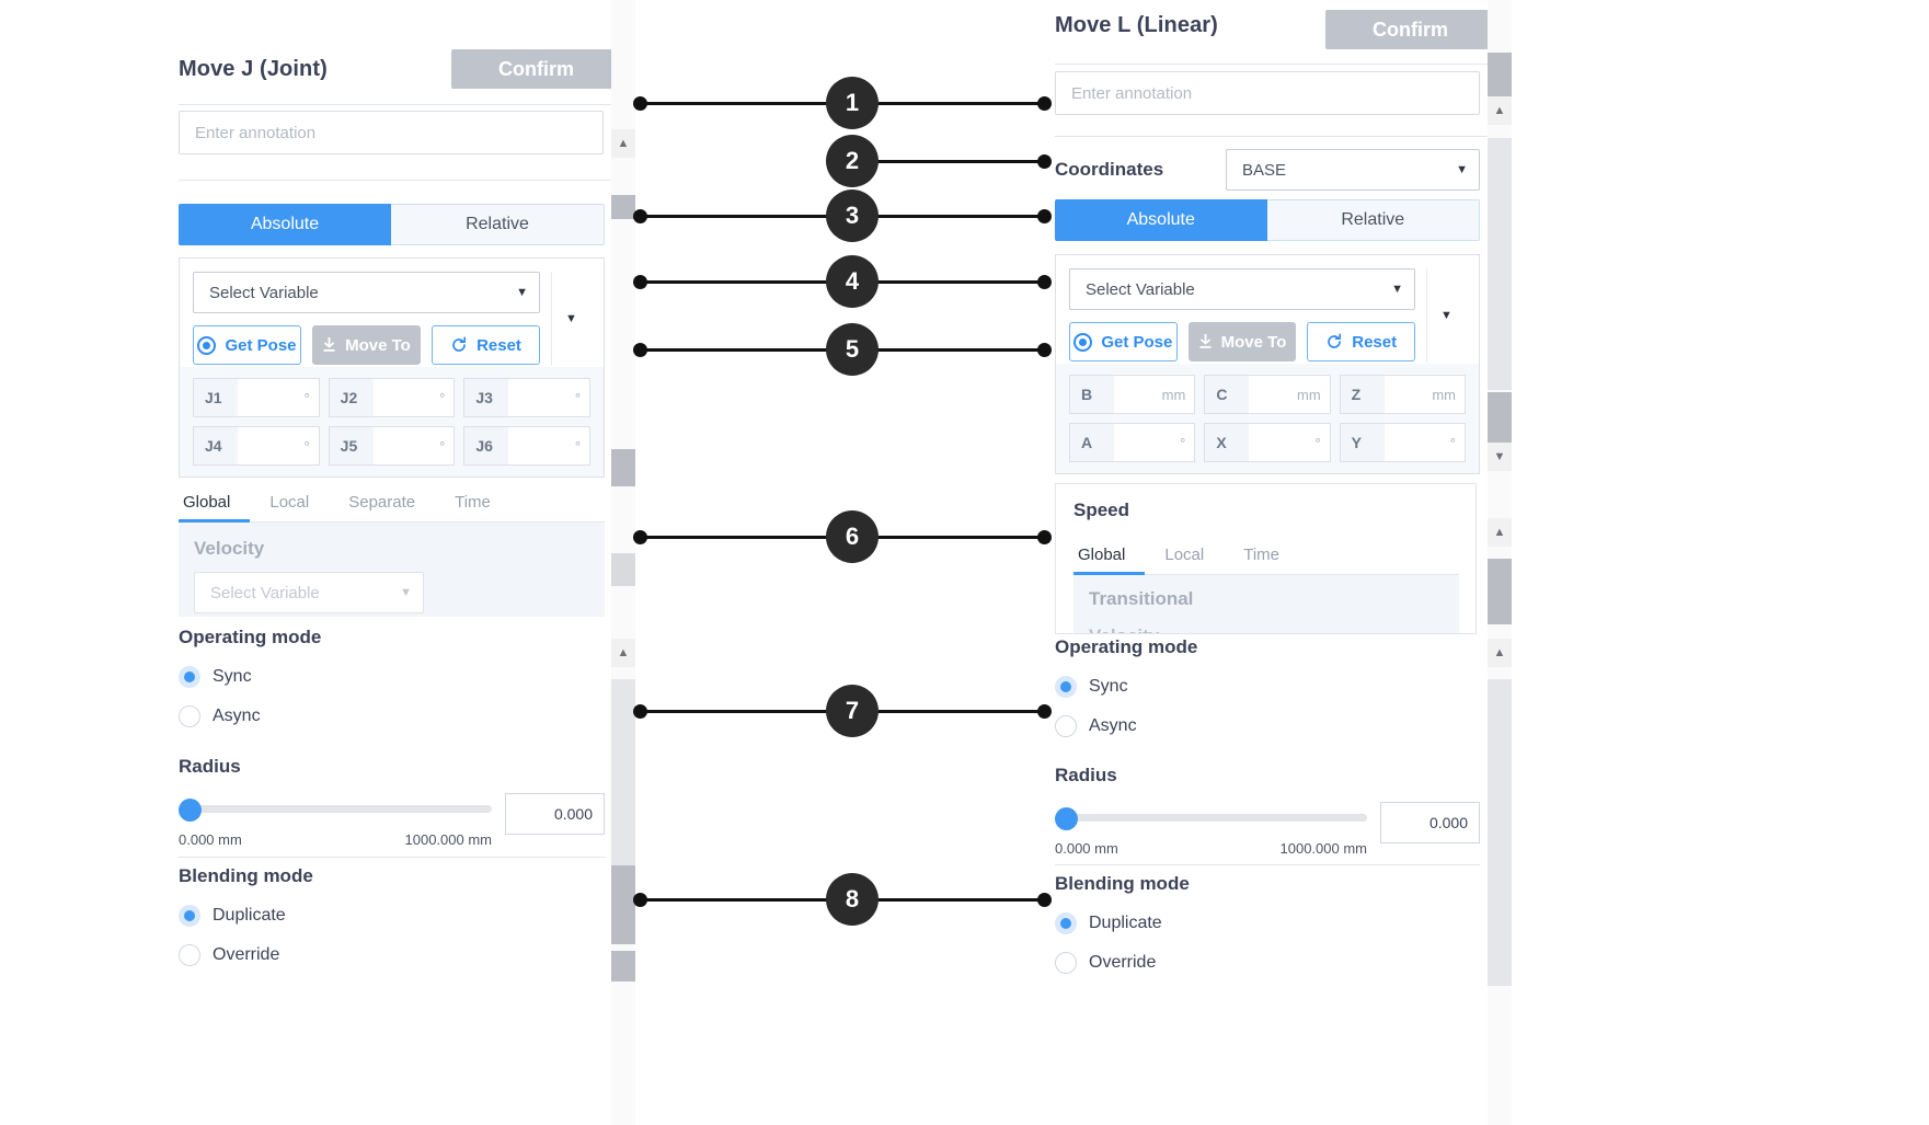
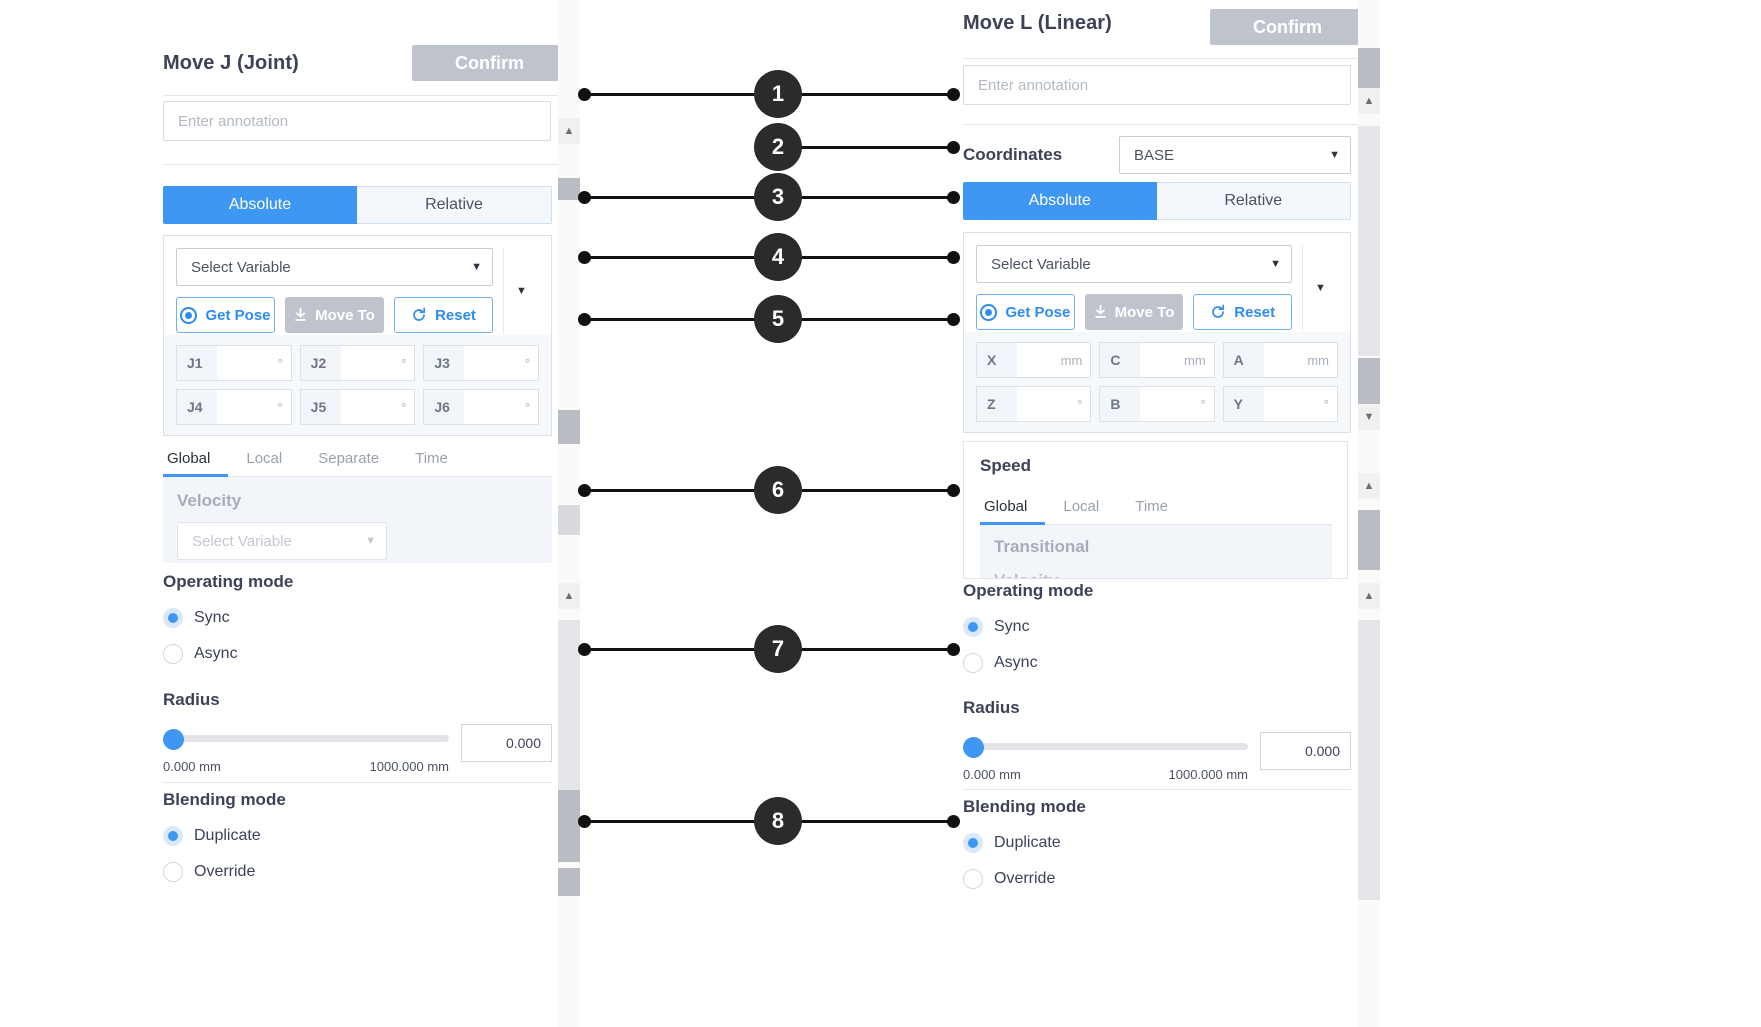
  Move J (Joint)
  Confirm
  Enter annotation
  Absolute
  Relative
  Select Variable
  ▼
  Get Pose
  Move To
  Reset
  ▼
  J1
  °
  J2
  °
  J3
  °
  J4
  °
  J5
  °
  J6
  °
  Global
  Local
  Separate
  Time
  Velocity
  Select Variable
  ▼
  Operating mode
  Sync
  Async
  Radius
  0.000 mm
  1000.000 mm
  0.000
  Blending mode
  Duplicate
  Override
  ▲
  ▲
  Move L (Linear)
  Confirm
  Enter annotation
  Coordinates
  BASE
  ▼
  Absolute
  Relative
  Select Variable
  ▼
  Get Pose
  Move To
  Reset
  ▼
- B
+ X
  mm
  C
  mm
- Z
+ A
  mm
- A
+ Z
  °
- X
+ B
  °
  Y
  °
  Speed
  Global
  Local
  Time
  Transitional
  Operating mode
  Sync
  Async
  Radius
  0.000 mm
  1000.000 mm
  0.000
  Blending mode
  Duplicate
  Override
  ▲
  ▼
  ▲
  ▲
  1
  2
  3
  4
  5
  6
  7
  8
